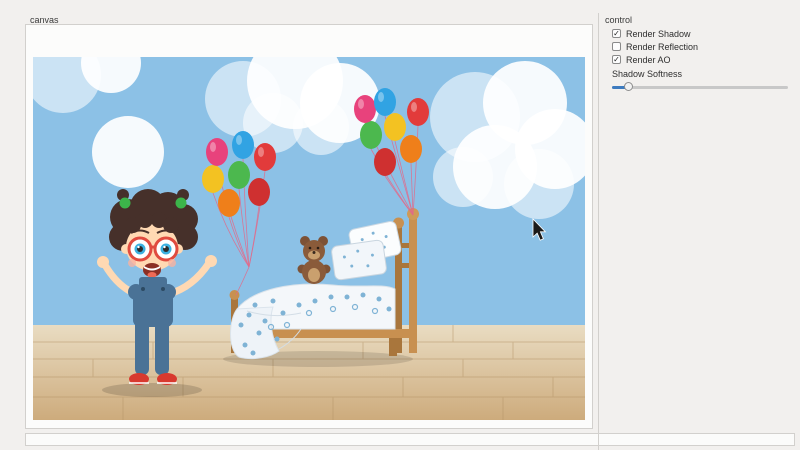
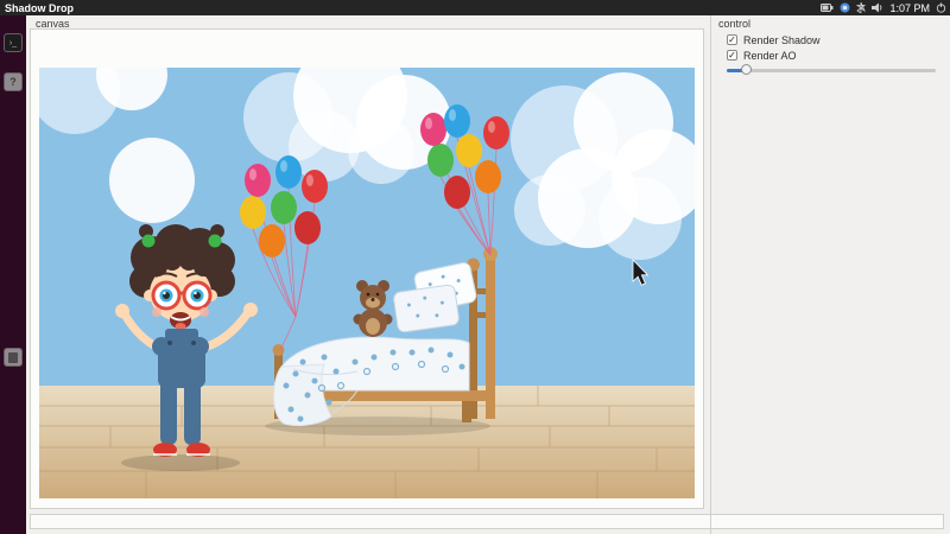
+ Shadow Drop
+ 1:07 PM
+ ?
  canvas
  control
  ✓
  Render Shadow
- Render Reflection
  ✓
  Render AO
- Shadow Softness
